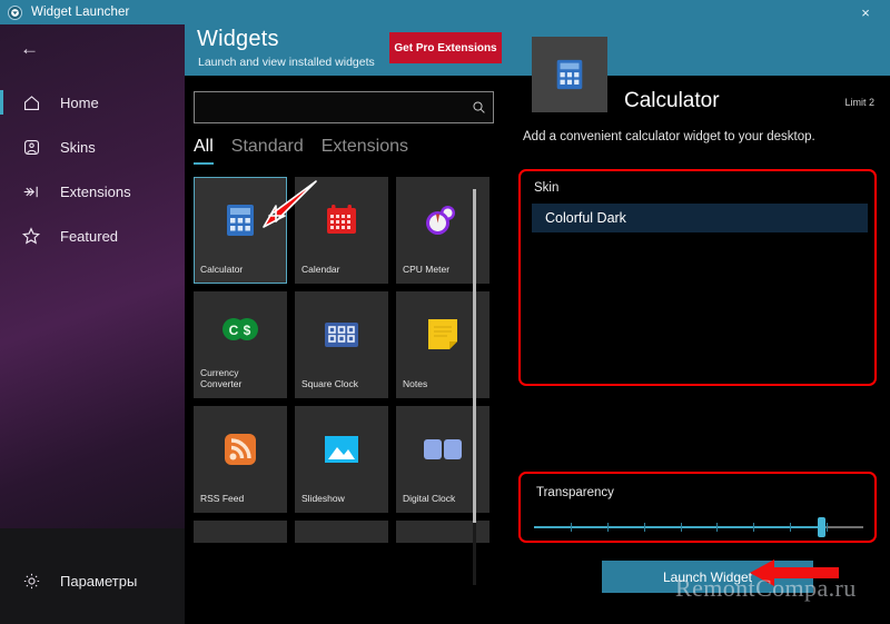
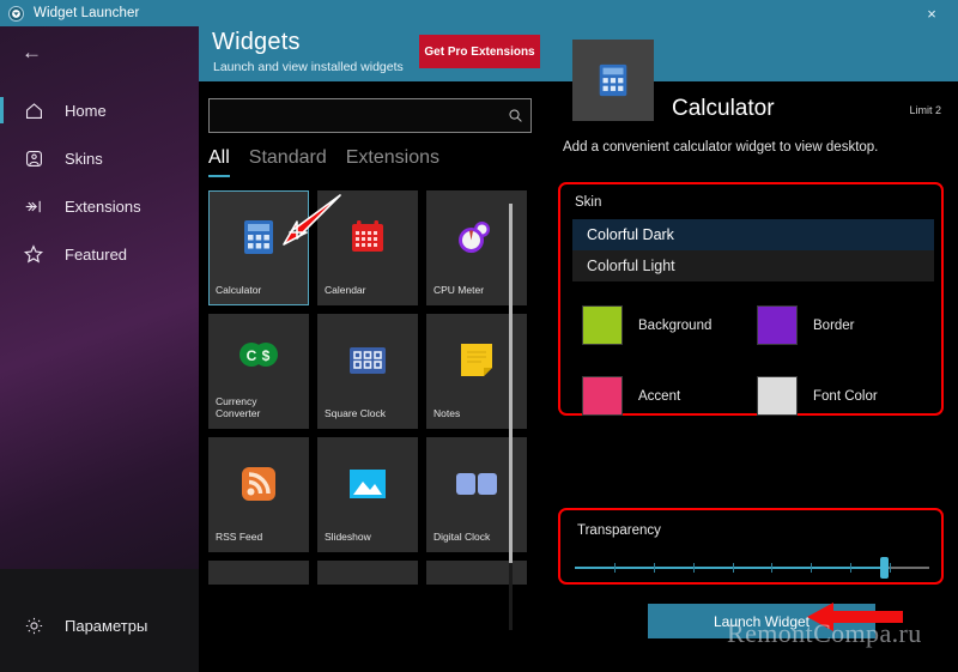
  Widget Launcher
  ×
  ←
  Home
  Skins
  Extensions
  Featured
  Параметры
  Widgets
  Launch and view installed widgets
  Get Pro Extensions
  All
  Standard
  Extensions
  Calculator
  Calendar
  CPU Meter
  C
  $
  Currency Converter
  Square Clock
  Notes
  RSS Feed
  Slideshow
  Digital Clock
  Calculator
  Limit 2
- Add a convenient calculator widget to your desktop.
+ Add a convenient calculator widget to view desktop.
  Skin
  Colorful Dark
+ Colorful Light
+ Background
+ Border
+ Accent
+ Font Color
  Transparency
  Launch Widget
  RemontCompa.ru
